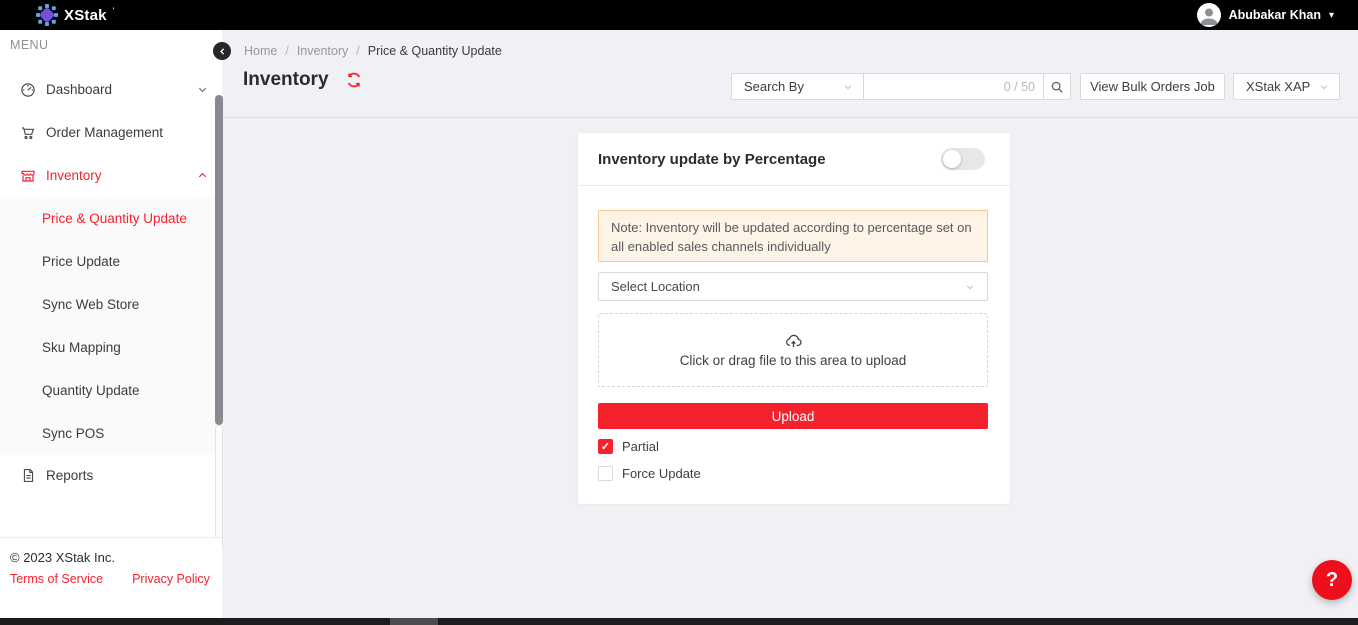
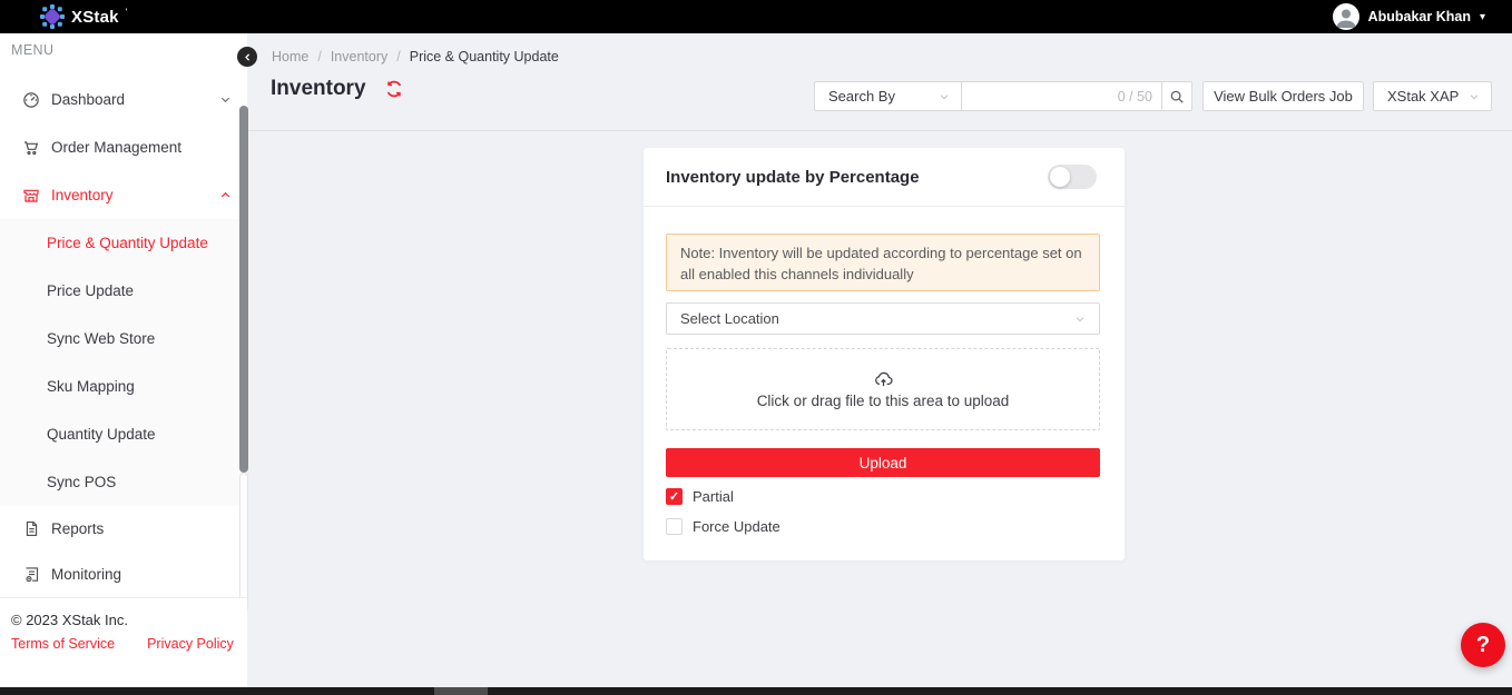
  XStak
  '
  Abubakar Khan
  ▾
  MENU
  Dashboard
  Order Management
  Inventory
  Price & Quantity Update
  Price Update
  Sync Web Store
  Sku Mapping
  Quantity Update
  Sync POS
  Reports
+ Monitoring
  © 2023 XStak Inc.
  Terms of Service
  Privacy Policy
  Home
  /
  Inventory
  /
  Price & Quantity Update
  Inventory
  Search By
  0 / 50
  View Bulk Orders Job
  XStak XAP
  Inventory update by Percentage
- Note: Inventory will be updated according to percentage set on all enabled sales channels individually
+ Note: Inventory will be updated according to percentage set on all enabled this channels individually
  Select Location
  Click or drag file to this area to upload
  Upload
  ✓
  Partial
  Force Update
  ?
